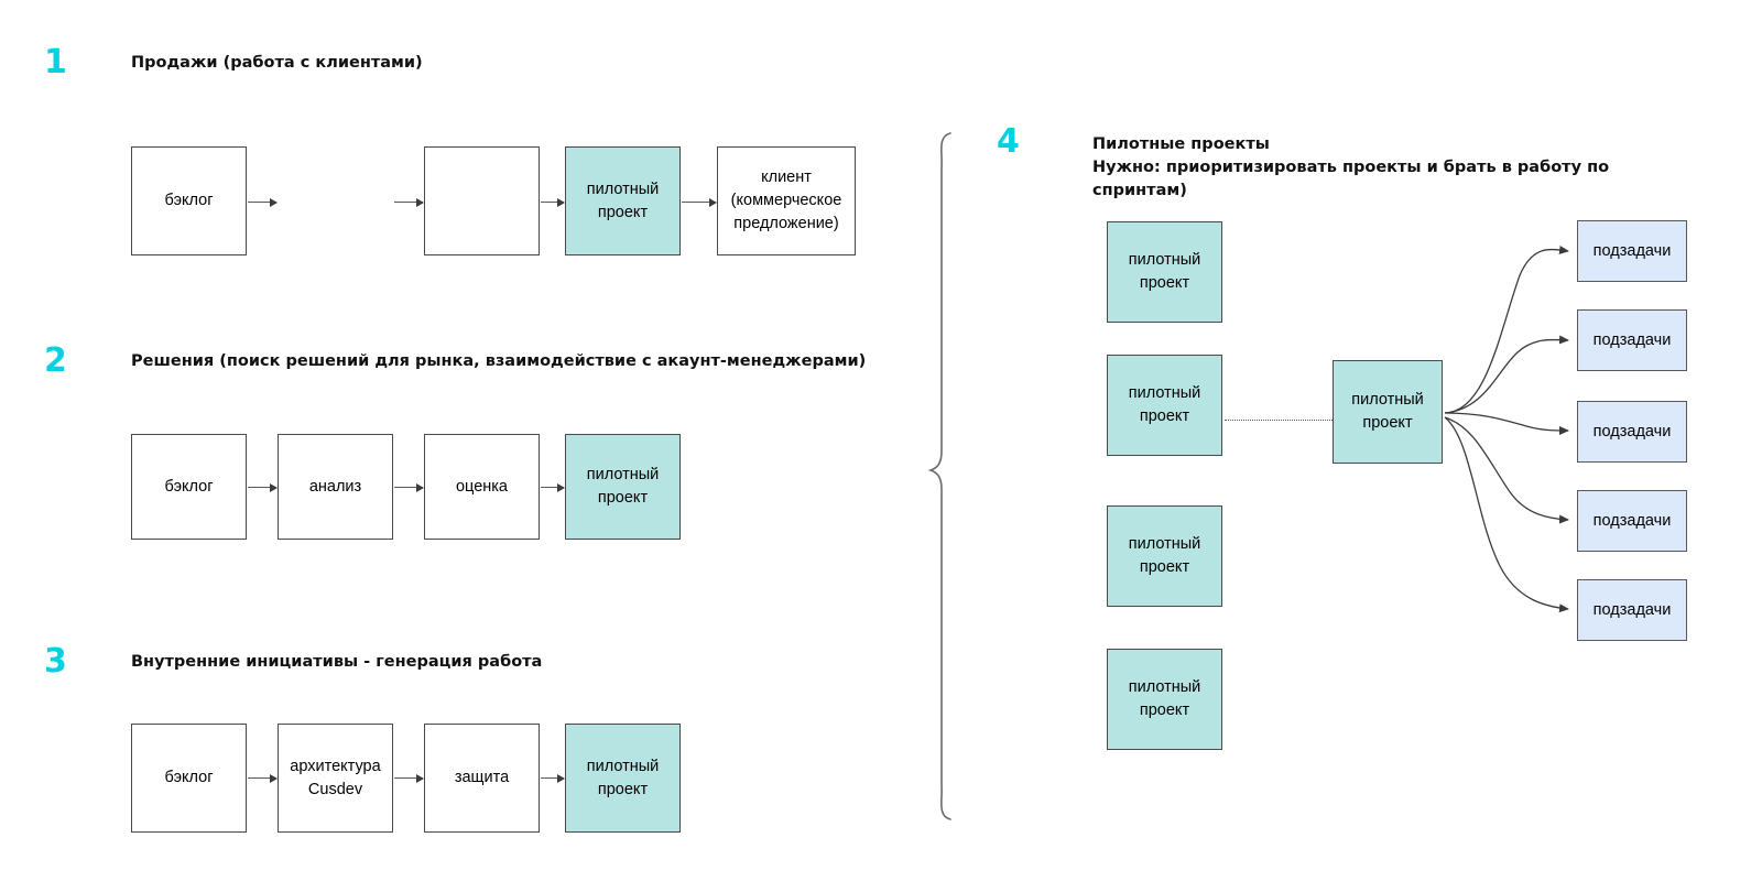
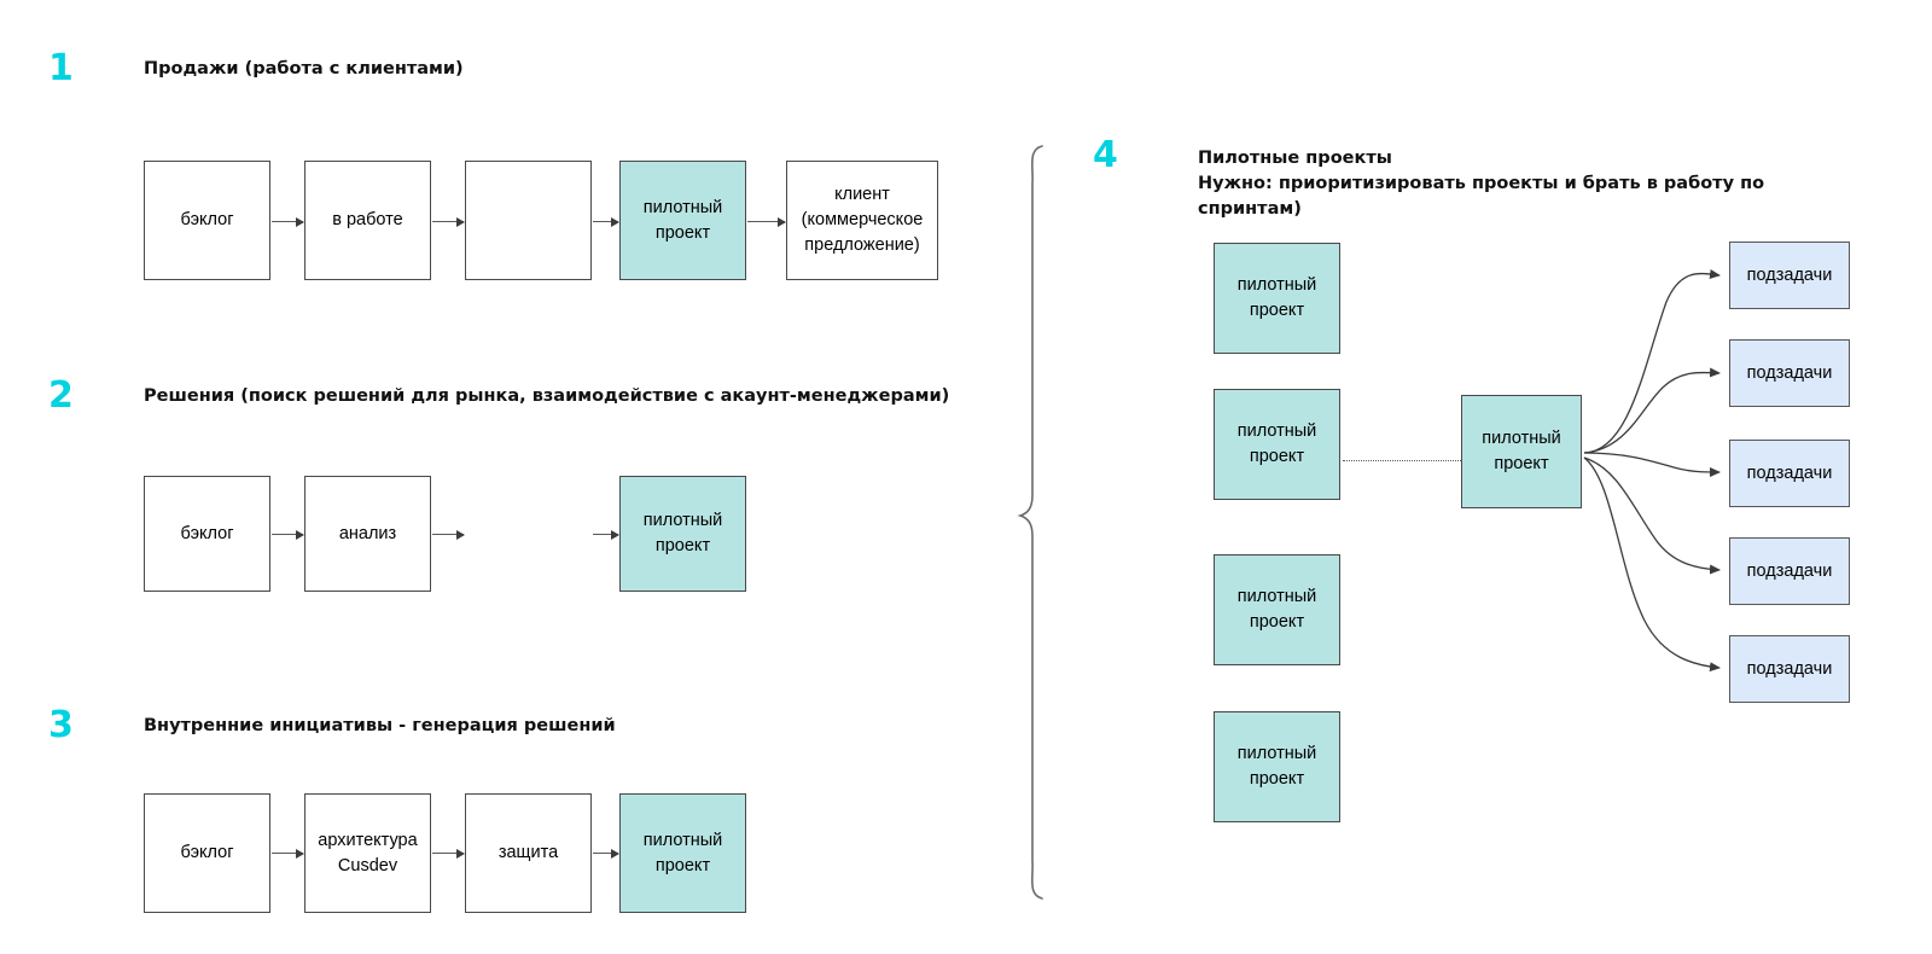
  1
  Продажи (работа с клиентами)
  бэклог
+ в работе
  пилотный
  проект
  клиент
  (коммерческое
  предложение)
  2
  Решения (поиск решений для рынка, взаимодействие с акаунт-менеджерами)
  бэклог
  анализ
- оценка
  пилотный
  проект
  3
- Внутренние инициативы - генерация работа
+ Внутренние инициативы - генерация решений
  бэклог
  архитектура
  Cusdev
  защита
  пилотный
  проект
  4
  Пилотные проекты
  Нужно: приоритизировать проекты и брать в работу по спринтам)
  пилотный
  проект
  пилотный
  проект
  пилотный
  проект
  пилотный
  проект
  пилотный
  проект
  подзадачи
  подзадачи
  подзадачи
  подзадачи
  подзадачи
